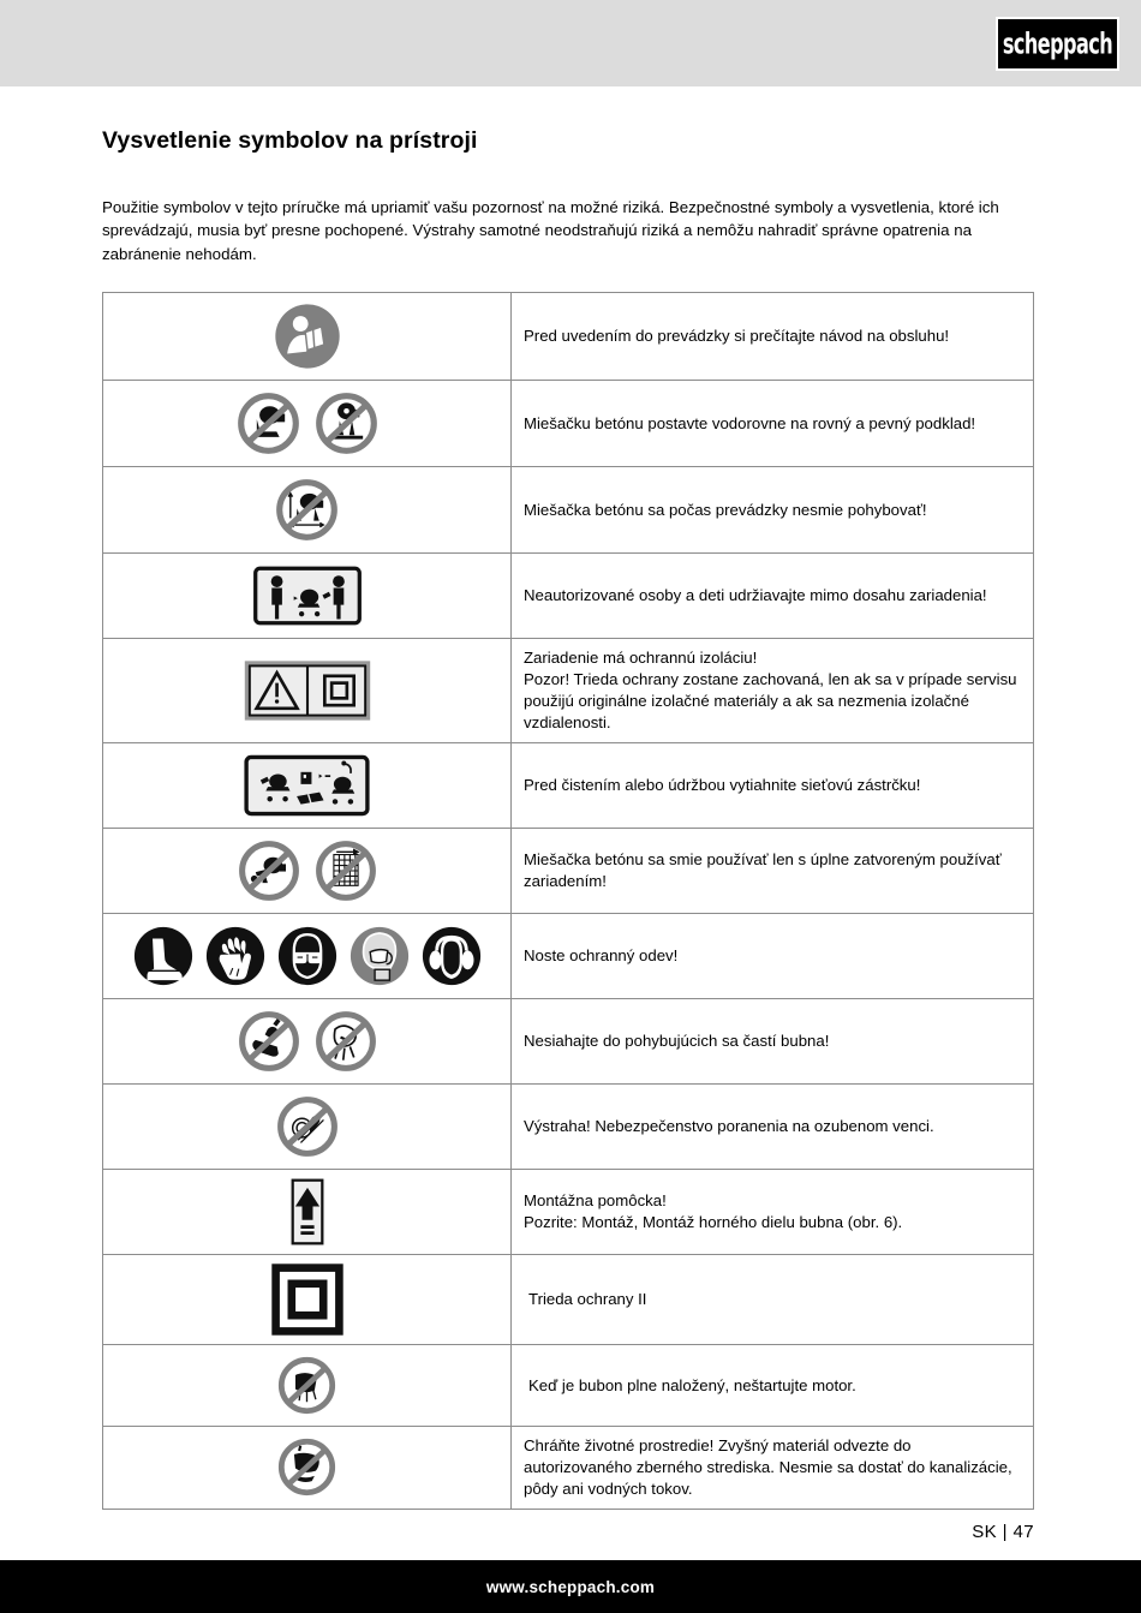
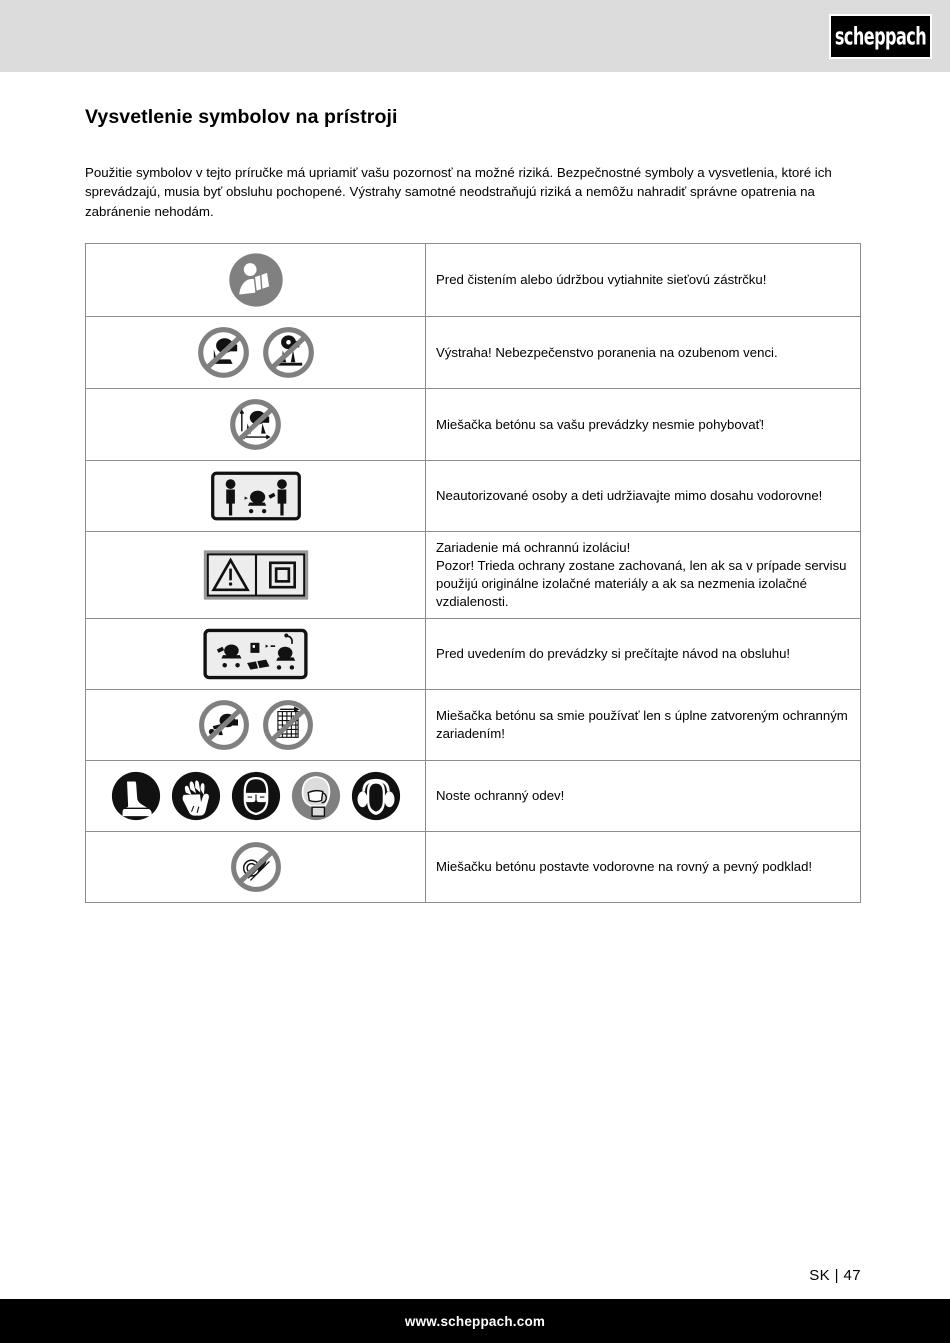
  scheppach
  Vysvetlenie symbolov na prístroji
- Použitie symbolov v tejto príručke má upriamiť vašu pozornosť na možné riziká. Bezpečnostné symboly a vysvetlenia, ktoré ich sprevádzajú, musia byť presne pochopené. Výstrahy samotné neodstraňujú riziká a nemôžu nahradiť správne opatrenia na zabránenie nehodám.
+ Použitie symbolov v tejto príručke má upriamiť vašu pozornosť na možné riziká. Bezpečnostné symboly a vysvetlenia, ktoré ich sprevádzajú, musia byť obsluhu pochopené. Výstrahy samotné neodstraňujú riziká a nemôžu nahradiť správne opatrenia na zabránenie nehodám.
- 	Pred uvedením do prevádzky si prečítajte návod na obsluhu!
+ 	Pred čistením alebo údržbou vytiahnite sieťovú zástrčku!
- 	Miešačku betónu postavte vodorovne na rovný a pevný podklad!
+ 	Výstraha! Nebezpečenstvo poranenia na ozubenom venci.
- 	Miešačka betónu sa počas prevádzky nesmie pohybovať!
+ 	Miešačka betónu sa vašu prevádzky nesmie pohybovať!
- 	Neautorizované osoby a deti udržiavajte mimo dosahu zariadenia!
+ 	Neautorizované osoby a deti udržiavajte mimo dosahu vodorovne!
  	Zariadenie má ochrannú izoláciu! Pozor! Trieda ochrany zostane zachovaná, len ak sa v prípade servisu použijú originálne izolačné materiály a ak sa nezmenia izolačné vzdialenosti.
- 	Pred čistením alebo údržbou vytiahnite sieťovú zástrčku!
+ 	Pred uvedením do prevádzky si prečítajte návod na obsluhu!
- 	Miešačka betónu sa smie používať len s úplne zatvoreným používať zariadením!
+ 	Miešačka betónu sa smie používať len s úplne zatvoreným ochranným zariadením!
  	Noste ochranný odev!
- 	Nesiahajte do pohybujúcich sa častí bubna!
- 	Výstraha! Nebezpečenstvo poranenia na ozubenom venci.
+ 	Miešačku betónu postavte vodorovne na rovný a pevný podklad!
- 	Montážna pomôcka! Pozrite: Montáž, Montáž horného dielu bubna (obr. 6).
- 	Trieda ochrany II
- 	Keď je bubon plne naložený, neštartujte motor.
- 	Chráňte životné prostredie! Zvyšný materiál odvezte do autorizovaného zberného strediska. Nesmie sa dostať do kanalizácie, pôdy ani vodných tokov.
  SK | 47
  www.scheppach.com
